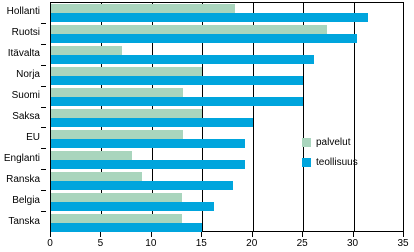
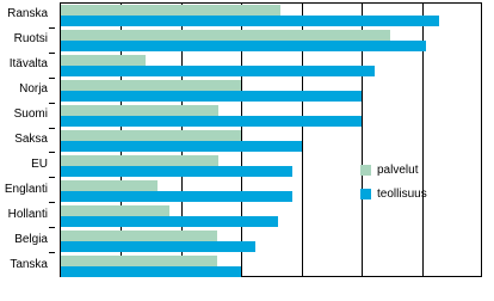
- Hollanti
+ Ranska
  Ruotsi
  Itävalta
  Norja
  Suomi
  Saksa
  EU
  Englanti
- Ranska
+ Hollanti
  Belgia
  Tanska
- 0
- 5
- 10
- 15
- 20
- 25
- 30
- 35
  palvelut
  teollisuus
